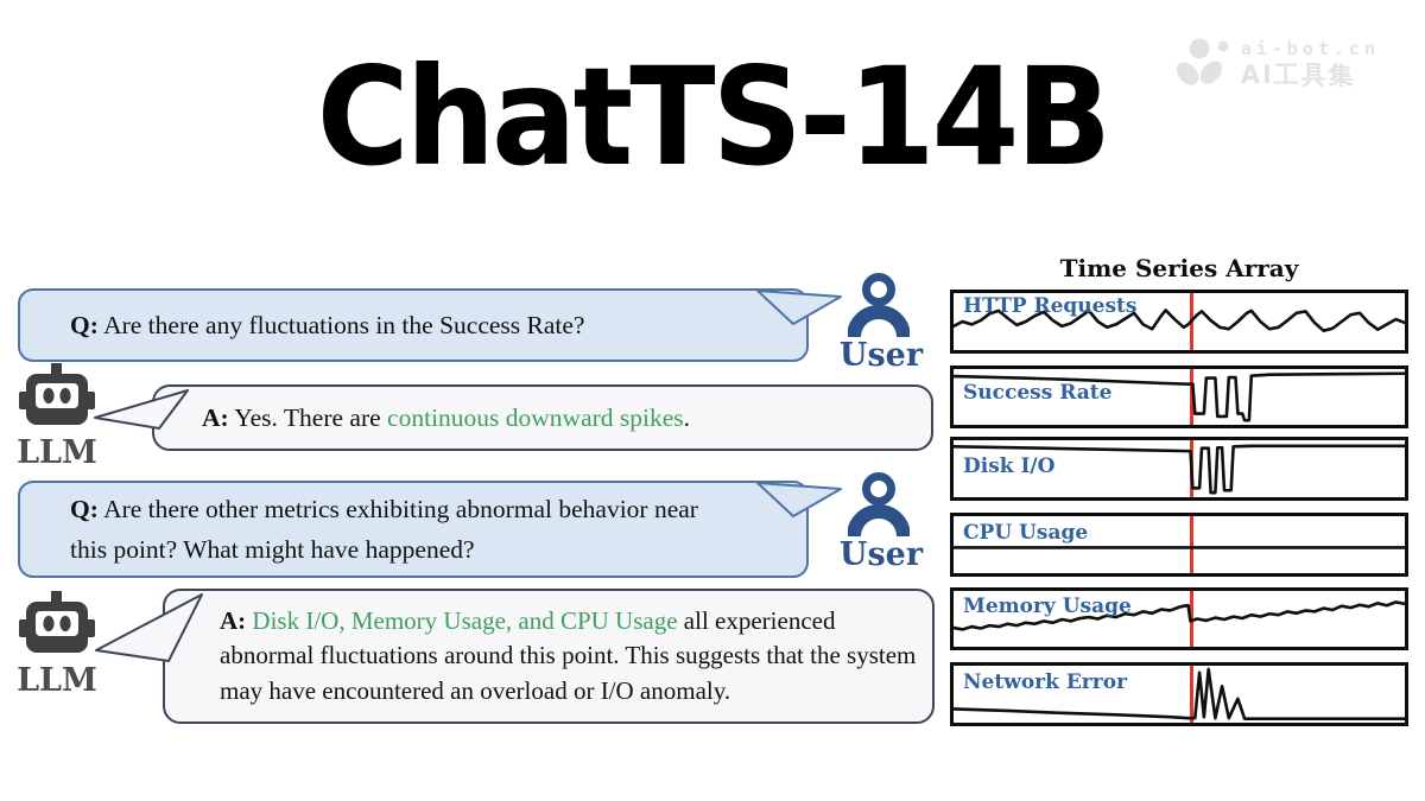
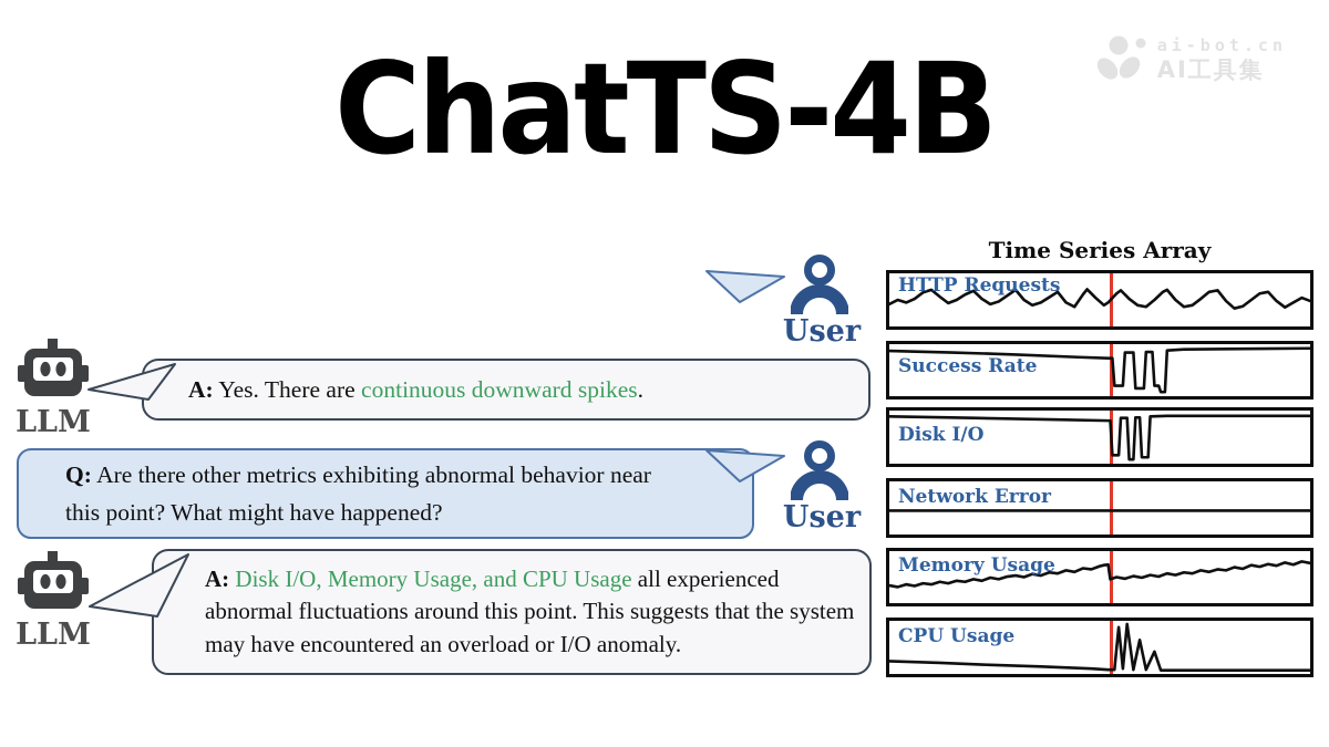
- ChatTS-14B
+ ChatTS-4B
  ai-bot.cn
  AI工具集
- Q: Are there any fluctuations in the Success Rate?
  A: Yes. There are continuous downward spikes.
  Q: Are there other metrics exhibiting abnormal behavior near this point? What might have happened?
  A: Disk I/O, Memory Usage, and CPU Usage all experienced abnormal fluctuations around this point. This suggests that the system may have encountered an overload or I/O anomaly.
  User
  User
  LLM
  LLM
  Time Series Array
  HTTP Requests
  Success Rate
  Disk I/O
- CPU Usage
+ Network Error
  Memory Usage
- Network Error
+ CPU Usage
